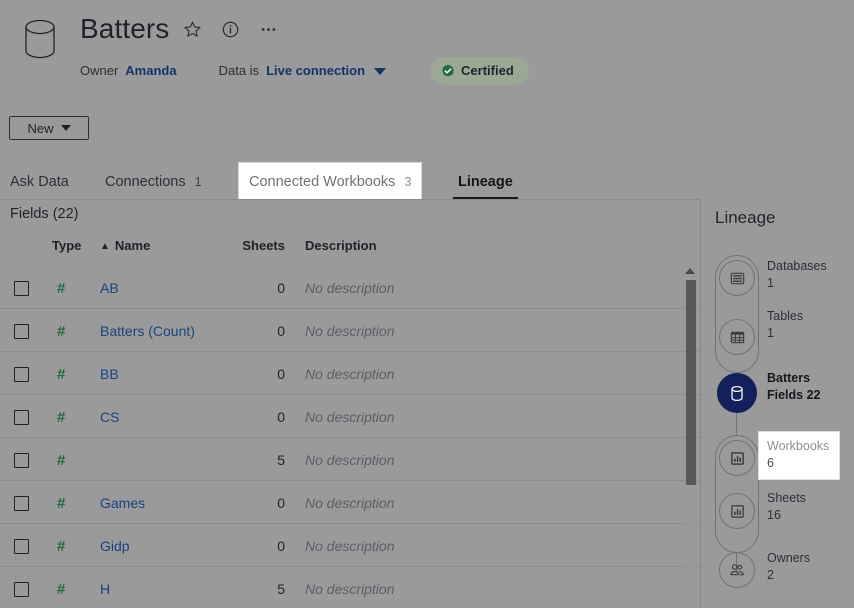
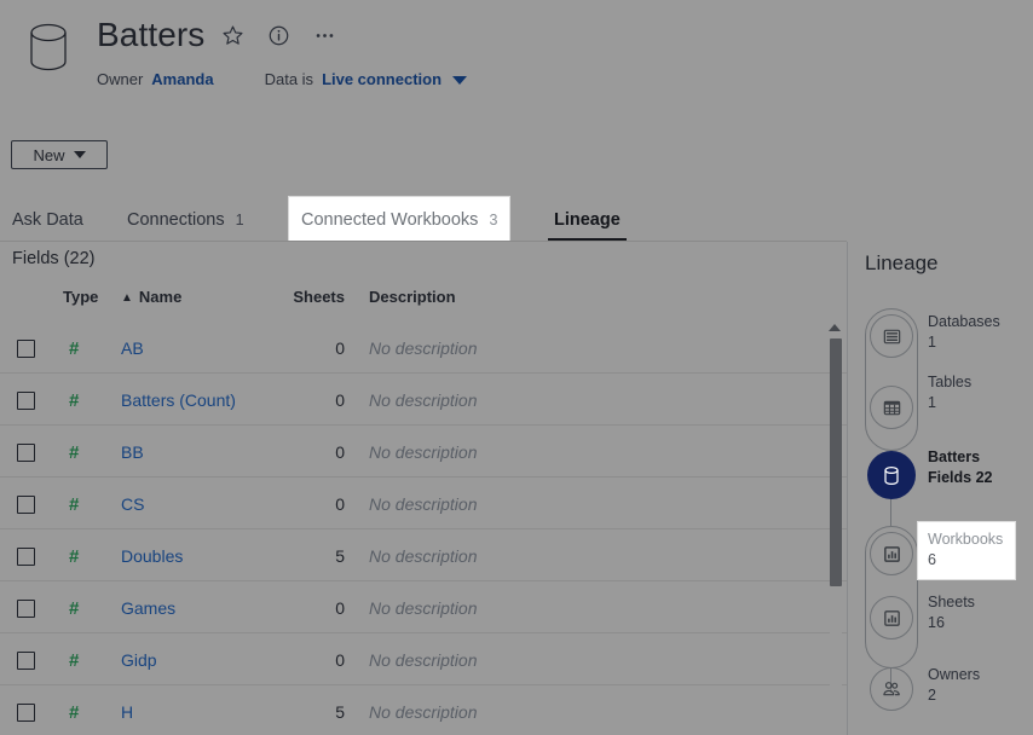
  Batters
  Owner
  Amanda
  Data is
  Live connection
- Certified
  New
  Ask Data
  Connections
  1
  Connected Workbooks
  3
  Lineage
  Fields (22)
  Type
  ▲ Name
  Sheets
  Description
  #
  AB
  0
  No description
  #
  Batters (Count)
  0
  No description
  #
  BB
  0
  No description
  #
  CS
  0
  No description
  #
+ Doubles
  5
  No description
  #
  Games
  0
  No description
  #
  Gidp
  0
  No description
  #
  H
  5
  No description
  Lineage
  Databases
  1
  Tables
  1
  Batters
  Fields 22
  Workbooks
  6
  Sheets
  16
  Owners
  2
